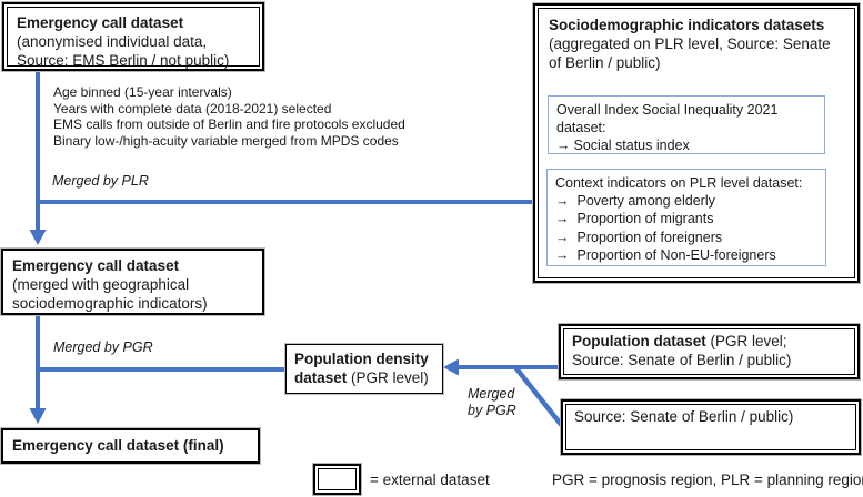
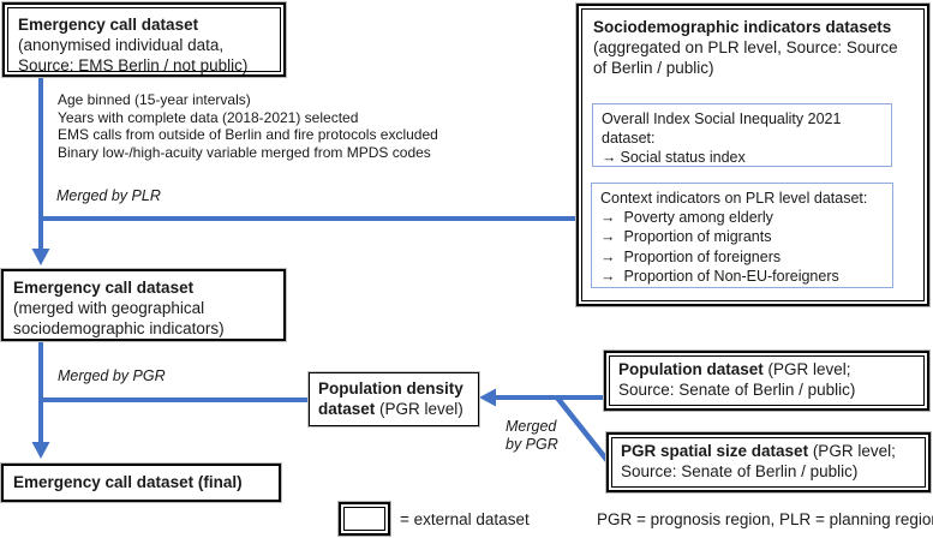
  Emergency call dataset
  (anonymised individual data,
  Source: EMS Berlin / not public)
  Age binned (15-year intervals)
  Years with complete data (2018-2021) selected
  EMS calls from outside of Berlin and fire protocols excluded
  Binary low-/high-acuity variable merged from MPDS codes
  Merged by PLR
  Sociodemographic indicators datasets
- (aggregated on PLR level, Source: Senate
+ (aggregated on PLR level, Source: Source
  of Berlin / public)
  Overall Index Social Inequality 2021
  dataset:
  → Social status index
  Context indicators on PLR level dataset:
  → Poverty among elderly
  → Proportion of migrants
  → Proportion of foreigners
  → Proportion of Non-EU-foreigners
  Emergency call dataset
  (merged with geographical
  sociodemographic indicators)
  Merged by PGR
  Population density
  dataset (PGR level)
  Merged
  by PGR
  Population dataset (PGR level;
  Source: Senate of Berlin / public)
+ PGR spatial size dataset (PGR level;
  Source: Senate of Berlin / public)
  Emergency call dataset (final)
  = external dataset
  PGR = prognosis region, PLR = planning regio
